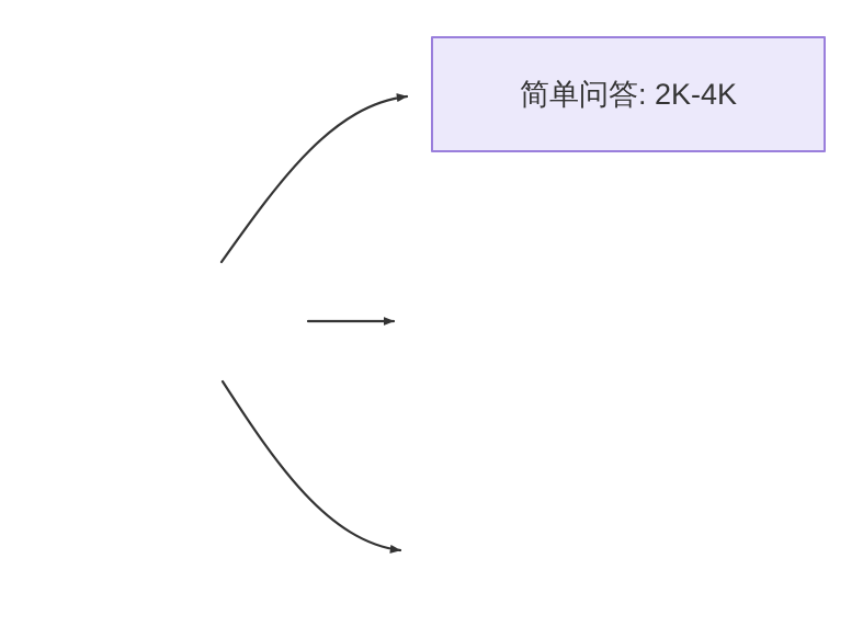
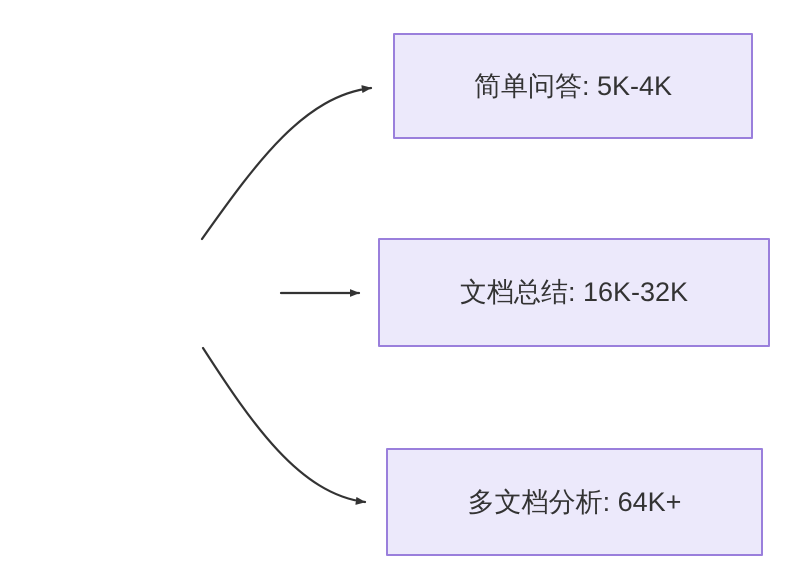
- 简单问答: 2K-4K
+ 简单问答: 5K-4K
+ 文档总结: 16K-32K
+ 多文档分析: 64K+
